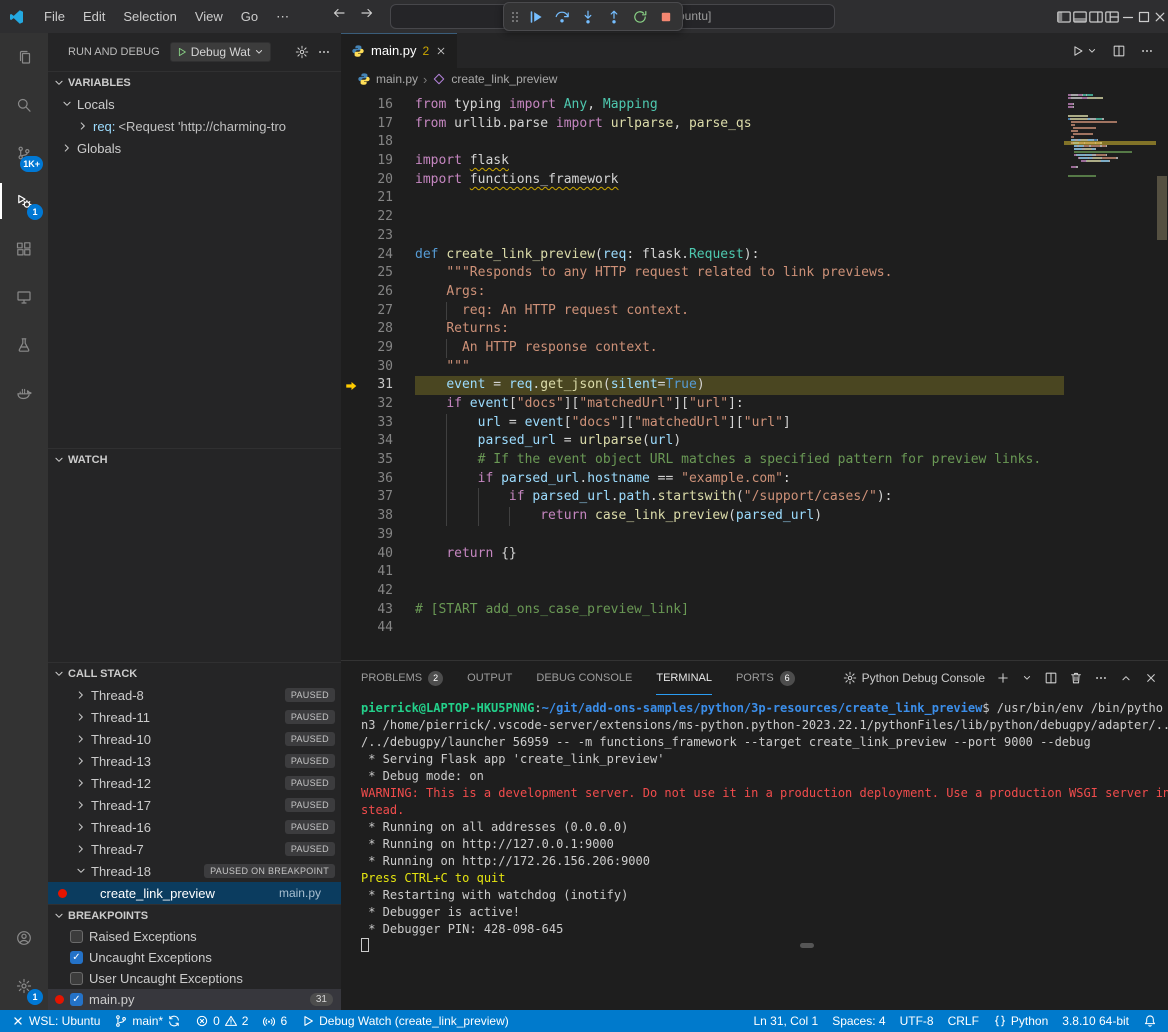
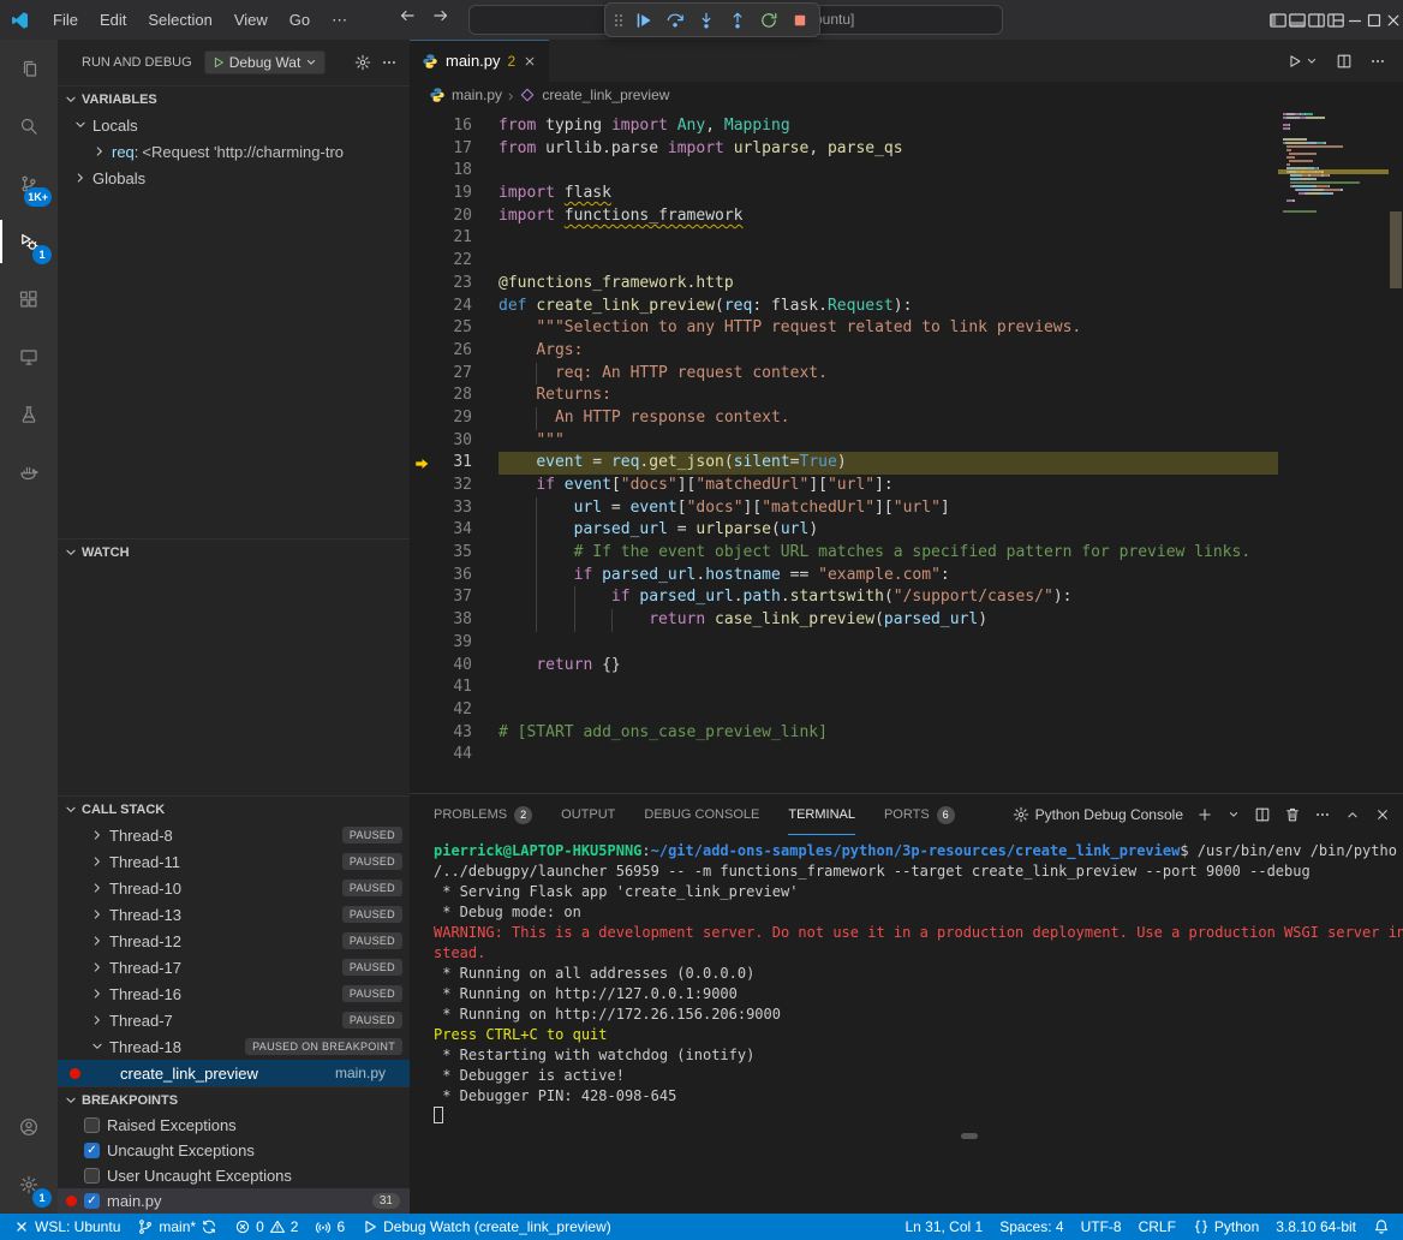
  File
  Edit
  Selection
  View
  Go
  ⋯
  untu]
  1K+
  1
  1
  RUN AND DEBUG
  Debug Wat
  VARIABLES
  Locals
  req:
  <Request 'http://charming-tro
  Globals
  WATCH
  CALL STACK
  Thread-8
  PAUSED
  Thread-11
  PAUSED
  Thread-10
  PAUSED
  Thread-13
  PAUSED
  Thread-12
  PAUSED
  Thread-17
  PAUSED
  Thread-16
  PAUSED
  Thread-7
  PAUSED
  Thread-18
  PAUSED ON BREAKPOINT
  create_link_preview
  main.py
  BREAKPOINTS
  Raised Exceptions
  Uncaught Exceptions
  User Uncaught Exceptions
  main.py
  31
  main.py
  2
  main.py
  ›
  create_link_preview
  16
  from typing import Any, Mapping
  17
  from urllib.parse import urlparse, parse_qs
  18
  19
  import flask
  20
  import functions_framework
  21
  22
  23
+ @functions_framework.http
  24
  def create_link_preview(req: flask.Request):
  25
- """Responds to any HTTP request related to link previews.
+ """Selection to any HTTP request related to link previews.
  26
  Args:
  27
  req: An HTTP request context.
  28
  Returns:
  29
  An HTTP response context.
  30
  """
  31
  event = req.get_json(silent=True)
  32
  if event["docs"]["matchedUrl"]["url"]:
  33
  url = event["docs"]["matchedUrl"]["url"]
  34
  parsed_url = urlparse(url)
  35
  # If the event object URL matches a specified pattern for preview links.
  36
  if parsed_url.hostname == "example.com":
  37
  if parsed_url.path.startswith("/support/cases/"):
  38
  return case_link_preview(parsed_url)
  39
  40
  return {}
  41
  42
  43
  # [START add_ons_case_preview_link]
  44
  PROBLEMS
  2
  OUTPUT
  DEBUG CONSOLE
  TERMINAL
  PORTS
  6
  Python Debug Console
  pierrick@LAPTOP-HKU5PNNG:~/git/add-ons-samples/python/3p-resources/create_link_preview$ /usr/bin/env /bin/pytho
- n3 /home/pierrick/.vscode-server/extensions/ms-python.python-2023.22.1/pythonFiles/lib/python/debugpy/adapter/..
  /../debugpy/launcher 56959 -- -m functions_framework --target create_link_preview --port 9000 --debug
  * Serving Flask app 'create_link_preview'
  * Debug mode: on
  WARNING: This is a development server. Do not use it in a production deployment. Use a production WSGI server in
  stead.
  * Running on all addresses (0.0.0.0)
  * Running on http://127.0.0.1:9000
  * Running on http://172.26.156.206:9000
  Press CTRL+C to quit
  * Restarting with watchdog (inotify)
  * Debugger is active!
  * Debugger PIN: 428-098-645
  WSL: Ubuntu
  main*
  0
  2
  6
  Debug Watch (create_link_preview)
  Ln 31, Col 1
  Spaces: 4
  UTF-8
  CRLF
  Python
  3.8.10 64-bit
